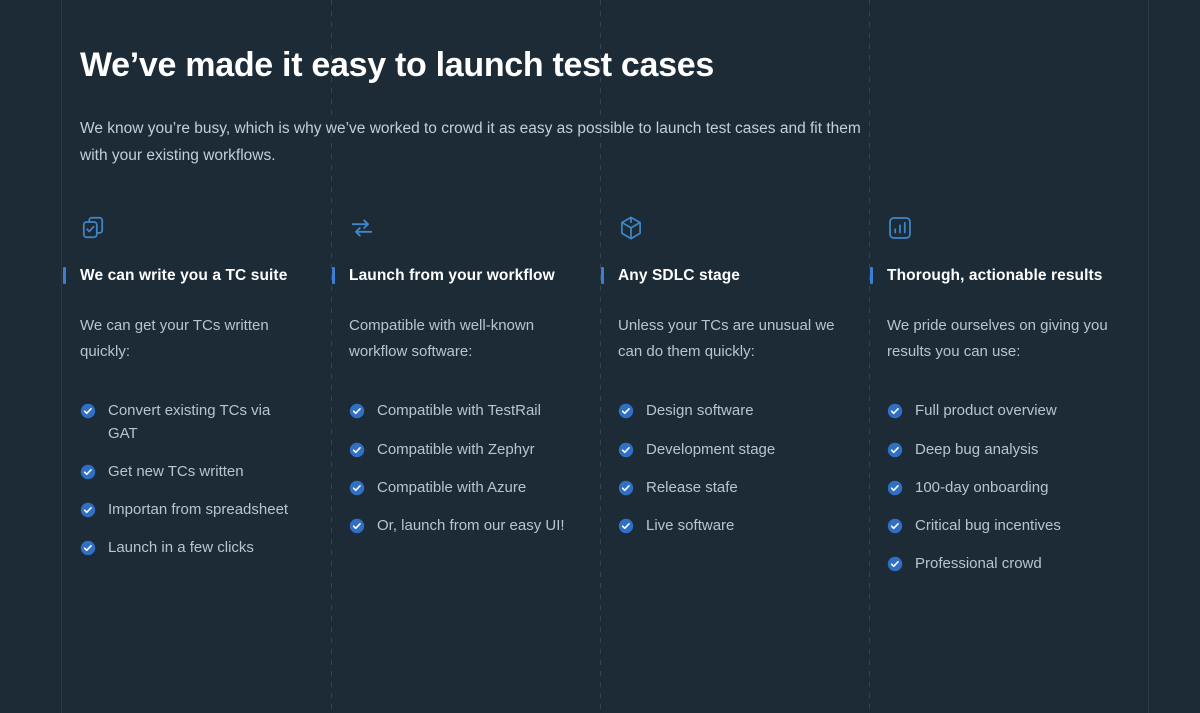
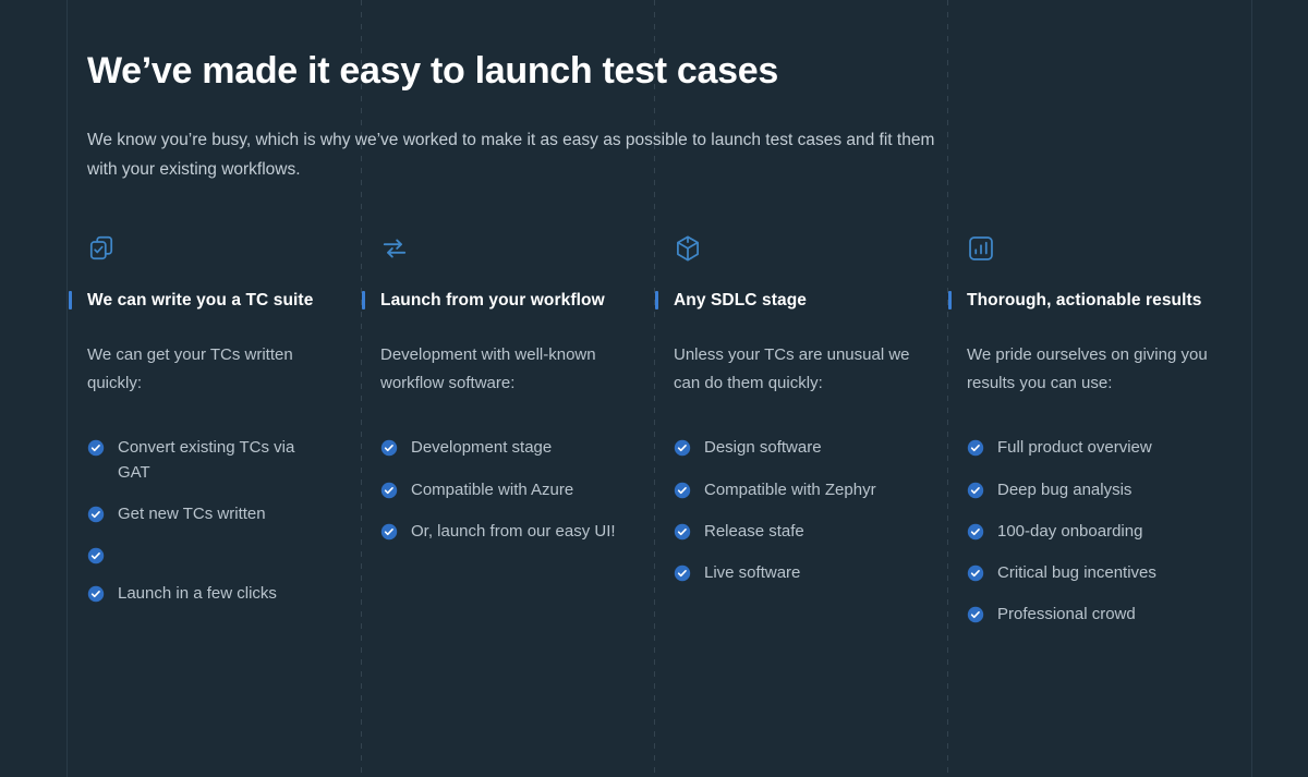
  We’ve made it easy to launch test cases
- We know you’re busy, which is why we’ve worked to crowd it as easy as possible to launch test cases and fit them with your existing workflows.
+ We know you’re busy, which is why we’ve worked to make it as easy as possible to launch test cases and fit them with your existing workflows.
  We can write you a TC suite
  We can get your TCs written quickly:
  Convert existing TCs via GAT
  Get new TCs written
- Importan from spreadsheet
  Launch in a few clicks
  Launch from your workflow
- Compatible with well-known workflow software:
+ Development with well-known workflow software:
- Compatible with TestRail
- Compatible with Zephyr
+ Development stage
  Compatible with Azure
  Or, launch from our easy UI!
  Any SDLC stage
  Unless your TCs are unusual we can do them quickly:
  Design software
- Development stage
+ Compatible with Zephyr
  Release stafe
  Live software
  Thorough, actionable results
  We pride ourselves on giving you results you can use:
  Full product overview
  Deep bug analysis
  100-day onboarding
  Critical bug incentives
  Professional crowd
